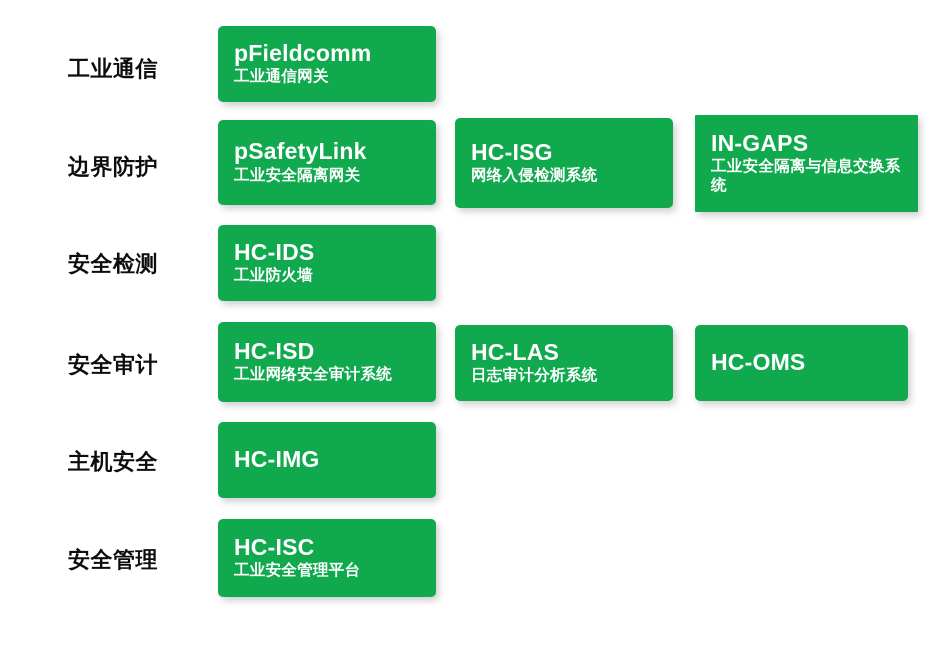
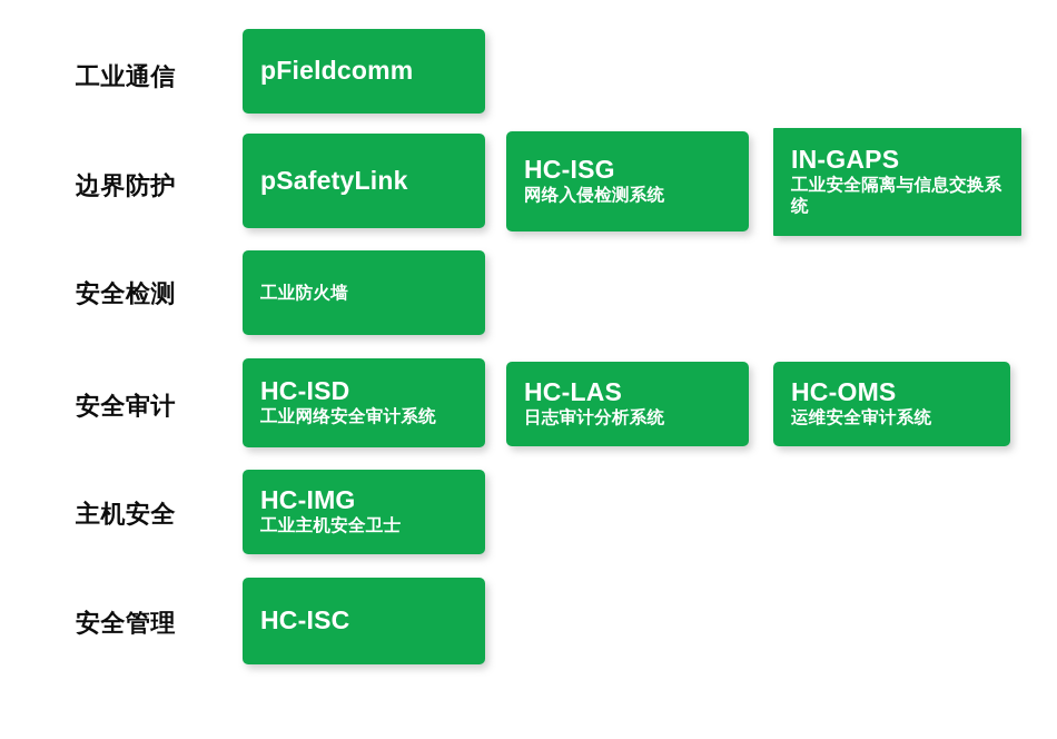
  工业通信
  pFieldcomm
- 工业通信网关
  边界防护
  pSafetyLink
- 工业安全隔离网关
  HC-ISG
  网络入侵检测系统
  IN-GAPS
  工业安全隔离与信息交换系统
  安全检测
- HC-IDS
  工业防火墙
  安全审计
  HC-ISD
  工业网络安全审计系统
  HC-LAS
  日志审计分析系统
  HC-OMS
+ 运维安全审计系统
  主机安全
  HC-IMG
+ 工业主机安全卫士
  安全管理
  HC-ISC
- 工业安全管理平台
